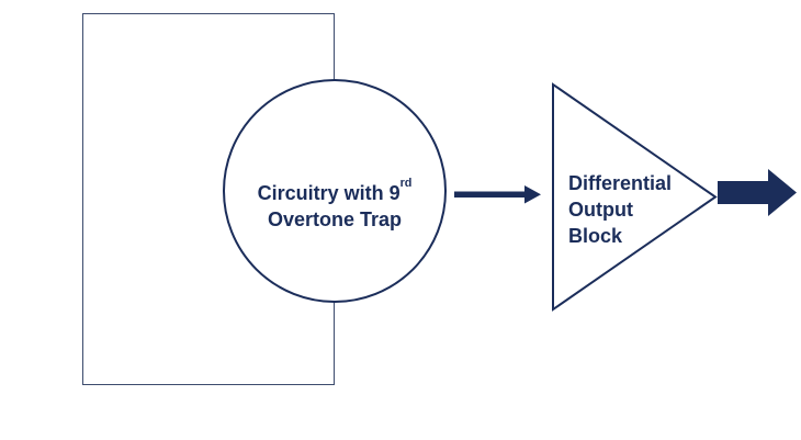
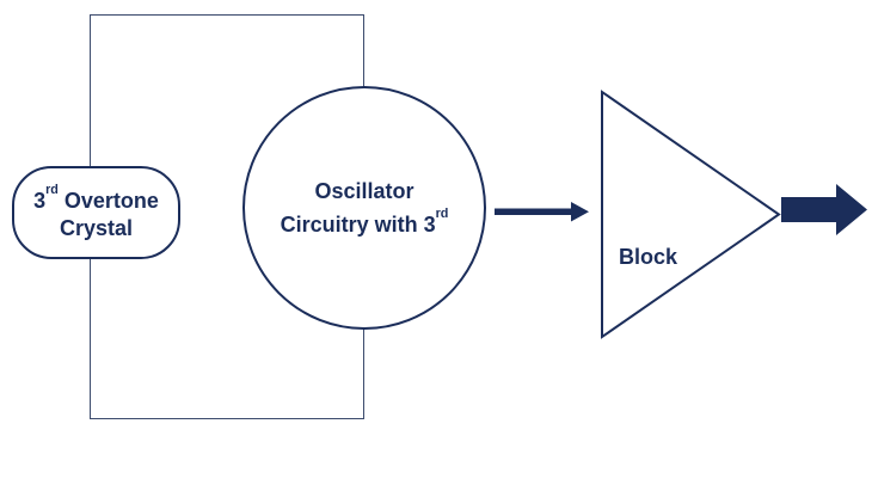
+ 3rd Overtone
+ Crystal
+ Oscillator
- Circuitry with 9rd
+ Circuitry with 3rd
- Overtone Trap
- Differential
- Output
  Block
